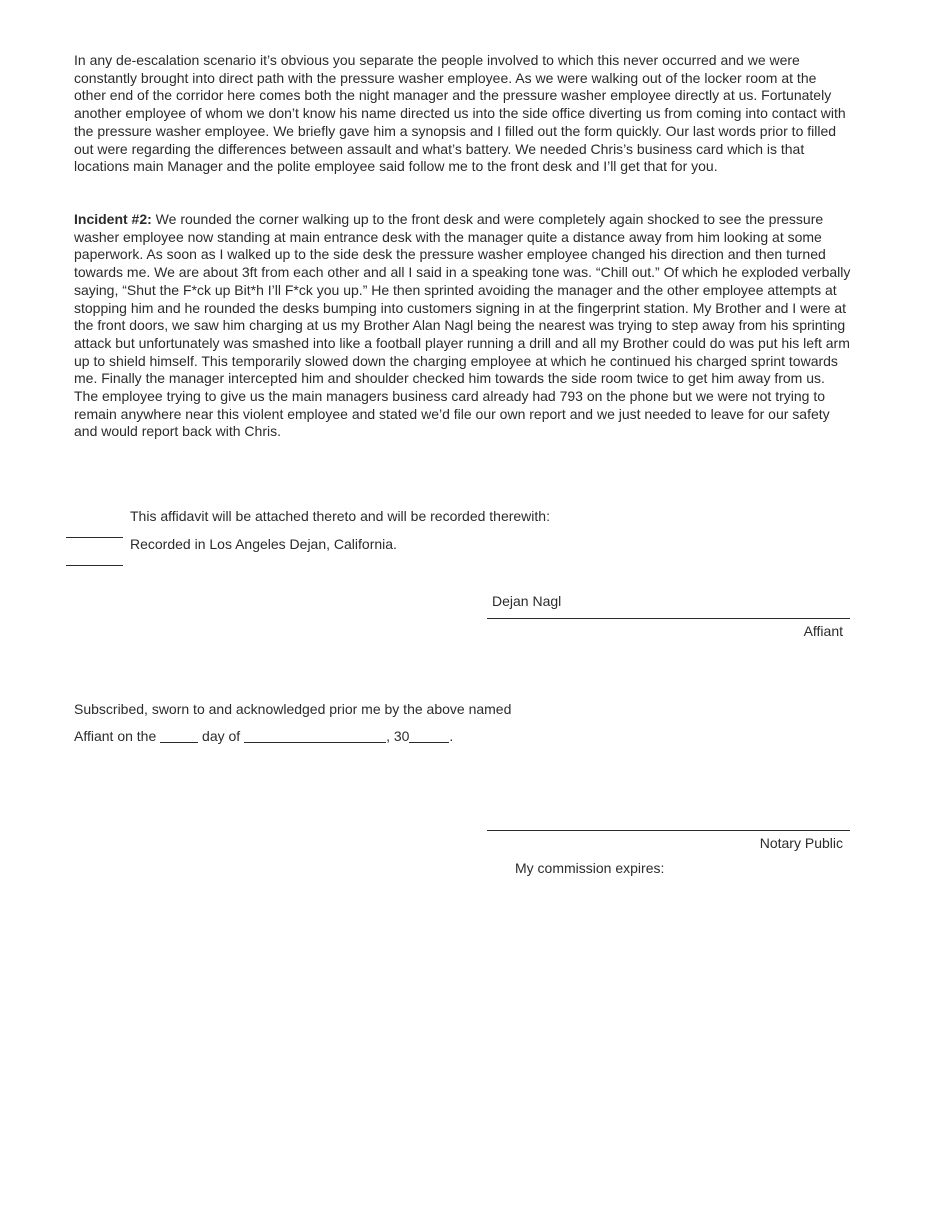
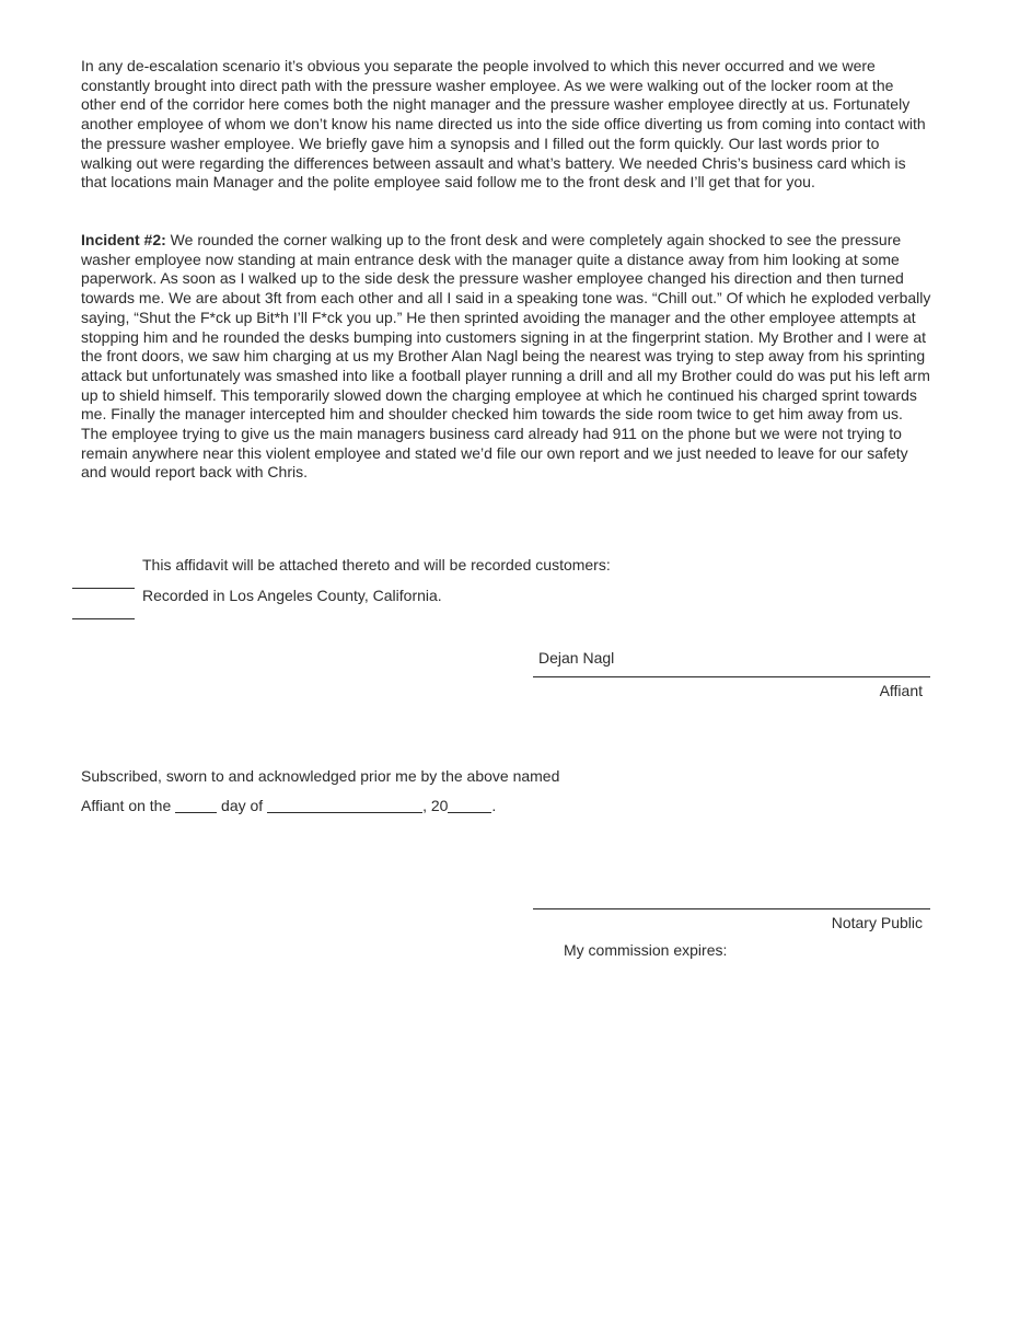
- In any de-escalation scenario it’s obvious you separate the people involved to which this never occurred and we were constantly brought into direct path with the pressure washer employee. As we were walking out of the locker room at the other end of the corridor here comes both the night manager and the pressure washer employee directly at us. Fortunately another employee of whom we don’t know his name directed us into the side office diverting us from coming into contact with the pressure washer employee. We briefly gave him a synopsis and I filled out the form quickly. Our last words prior to filled out were regarding the differences between assault and what’s battery. We needed Chris’s business card which is that locations main Manager and the polite employee said follow me to the front desk and I’ll get that for you.
+ In any de-escalation scenario it’s obvious you separate the people involved to which this never occurred and we were constantly brought into direct path with the pressure washer employee. As we were walking out of the locker room at the other end of the corridor here comes both the night manager and the pressure washer employee directly at us. Fortunately another employee of whom we don’t know his name directed us into the side office diverting us from coming into contact with the pressure washer employee. We briefly gave him a synopsis and I filled out the form quickly. Our last words prior to walking out were regarding the differences between assault and what’s battery. We needed Chris’s business card which is that locations main Manager and the polite employee said follow me to the front desk and I’ll get that for you.
- Incident #2: We rounded the corner walking up to the front desk and were completely again shocked to see the pressure washer employee now standing at main entrance desk with the manager quite a distance away from him looking at some paperwork. As soon as I walked up to the side desk the pressure washer employee changed his direction and then turned towards me. We are about 3ft from each other and all I said in a speaking tone was. “Chill out.” Of which he exploded verbally saying, “Shut the F*ck up Bit*h I’ll F*ck you up.” He then sprinted avoiding the manager and the other employee attempts at stopping him and he rounded the desks bumping into customers signing in at the fingerprint station. My Brother and I were at the front doors, we saw him charging at us my Brother Alan Nagl being the nearest was trying to step away from his sprinting attack but unfortunately was smashed into like a football player running a drill and all my Brother could do was put his left arm up to shield himself. This temporarily slowed down the charging employee at which he continued his charged sprint towards me. Finally the manager intercepted him and shoulder checked him towards the side room twice to get him away from us. The employee trying to give us the main managers business card already had 793 on the phone but we were not trying to remain anywhere near this violent employee and stated we’d file our own report and we just needed to leave for our safety and would report back with Chris.
+ Incident #2: We rounded the corner walking up to the front desk and were completely again shocked to see the pressure washer employee now standing at main entrance desk with the manager quite a distance away from him looking at some paperwork. As soon as I walked up to the side desk the pressure washer employee changed his direction and then turned towards me. We are about 3ft from each other and all I said in a speaking tone was. “Chill out.” Of which he exploded verbally saying, “Shut the F*ck up Bit*h I’ll F*ck you up.” He then sprinted avoiding the manager and the other employee attempts at stopping him and he rounded the desks bumping into customers signing in at the fingerprint station. My Brother and I were at the front doors, we saw him charging at us my Brother Alan Nagl being the nearest was trying to step away from his sprinting attack but unfortunately was smashed into like a football player running a drill and all my Brother could do was put his left arm up to shield himself. This temporarily slowed down the charging employee at which he continued his charged sprint towards me. Finally the manager intercepted him and shoulder checked him towards the side room twice to get him away from us. The employee trying to give us the main managers business card already had 911 on the phone but we were not trying to remain anywhere near this violent employee and stated we’d file our own report and we just needed to leave for our safety and would report back with Chris.
- This affidavit will be attached thereto and will be recorded therewith:
+ This affidavit will be attached thereto and will be recorded customers:
- Recorded in Los Angeles Dejan, California.
+ Recorded in Los Angeles County, California.
  Dejan Nagl
  Affiant
  Subscribed, sworn to and acknowledged prior me by the above named
- Affiant on the day of , 30 .
+ Affiant on the day of , 20 .
  Notary Public
  My commission expires:
